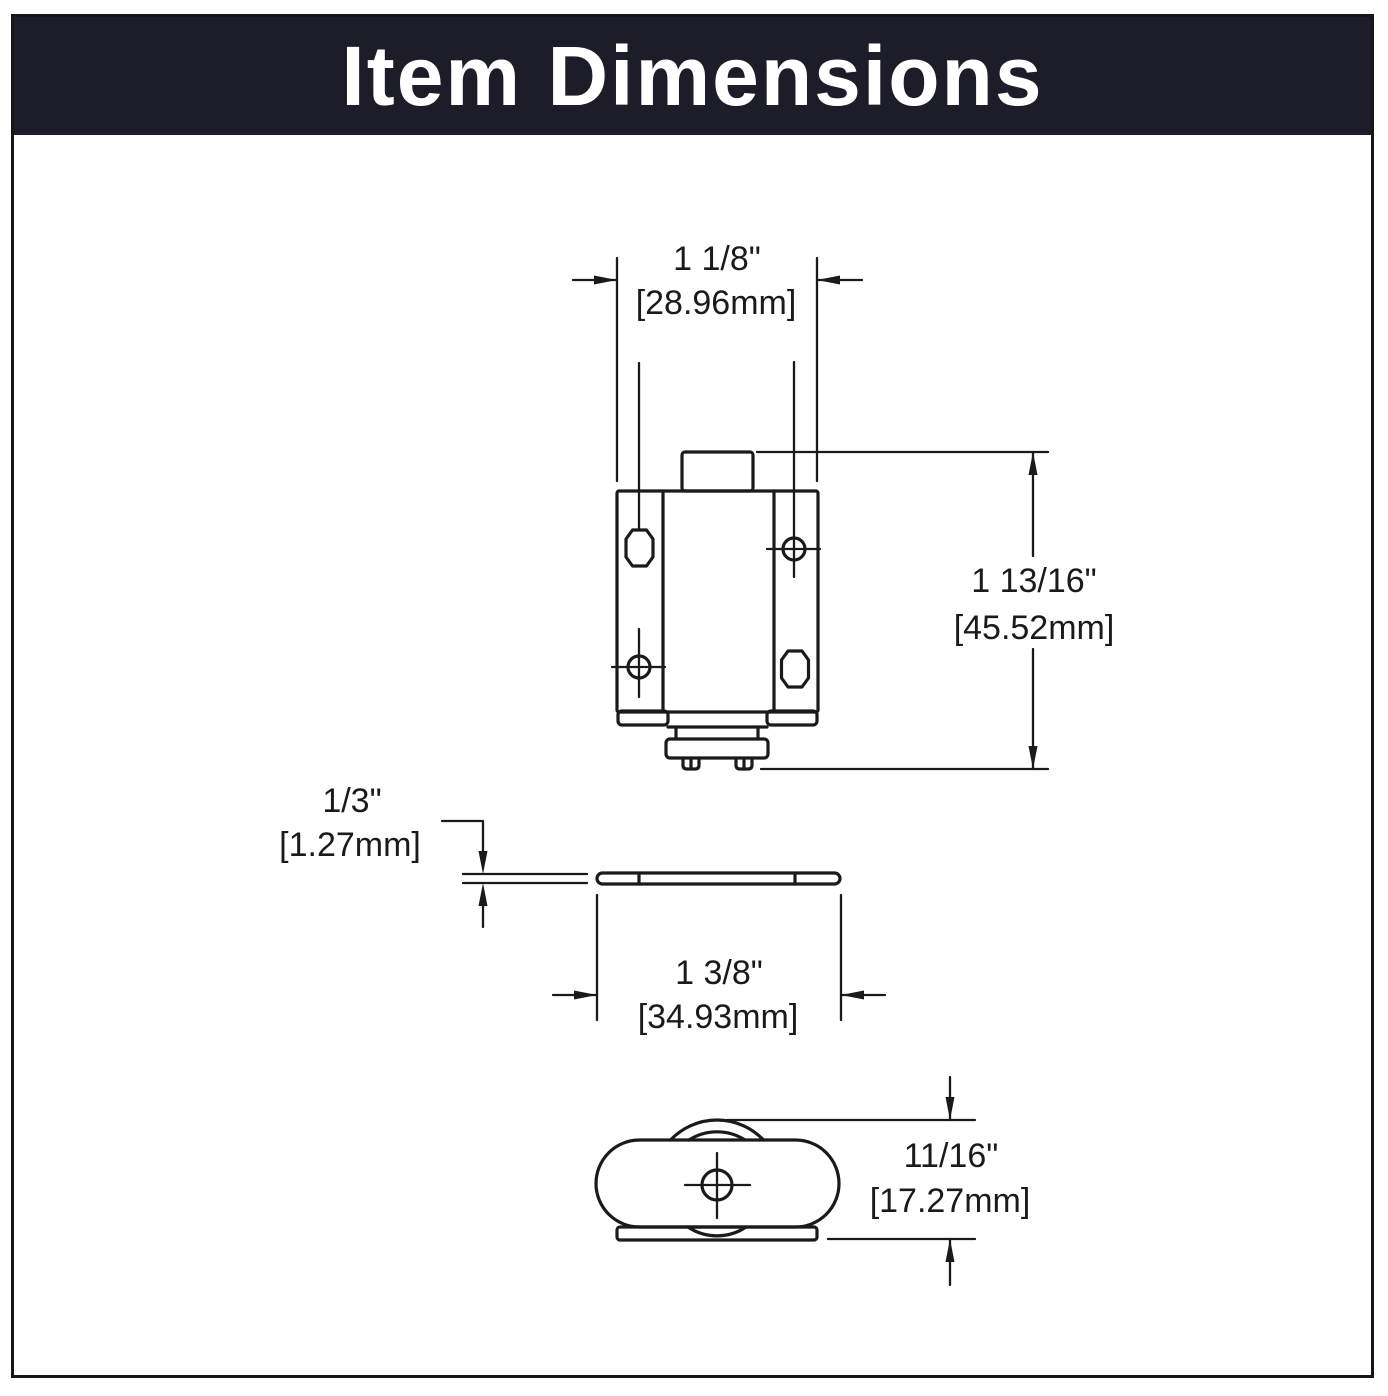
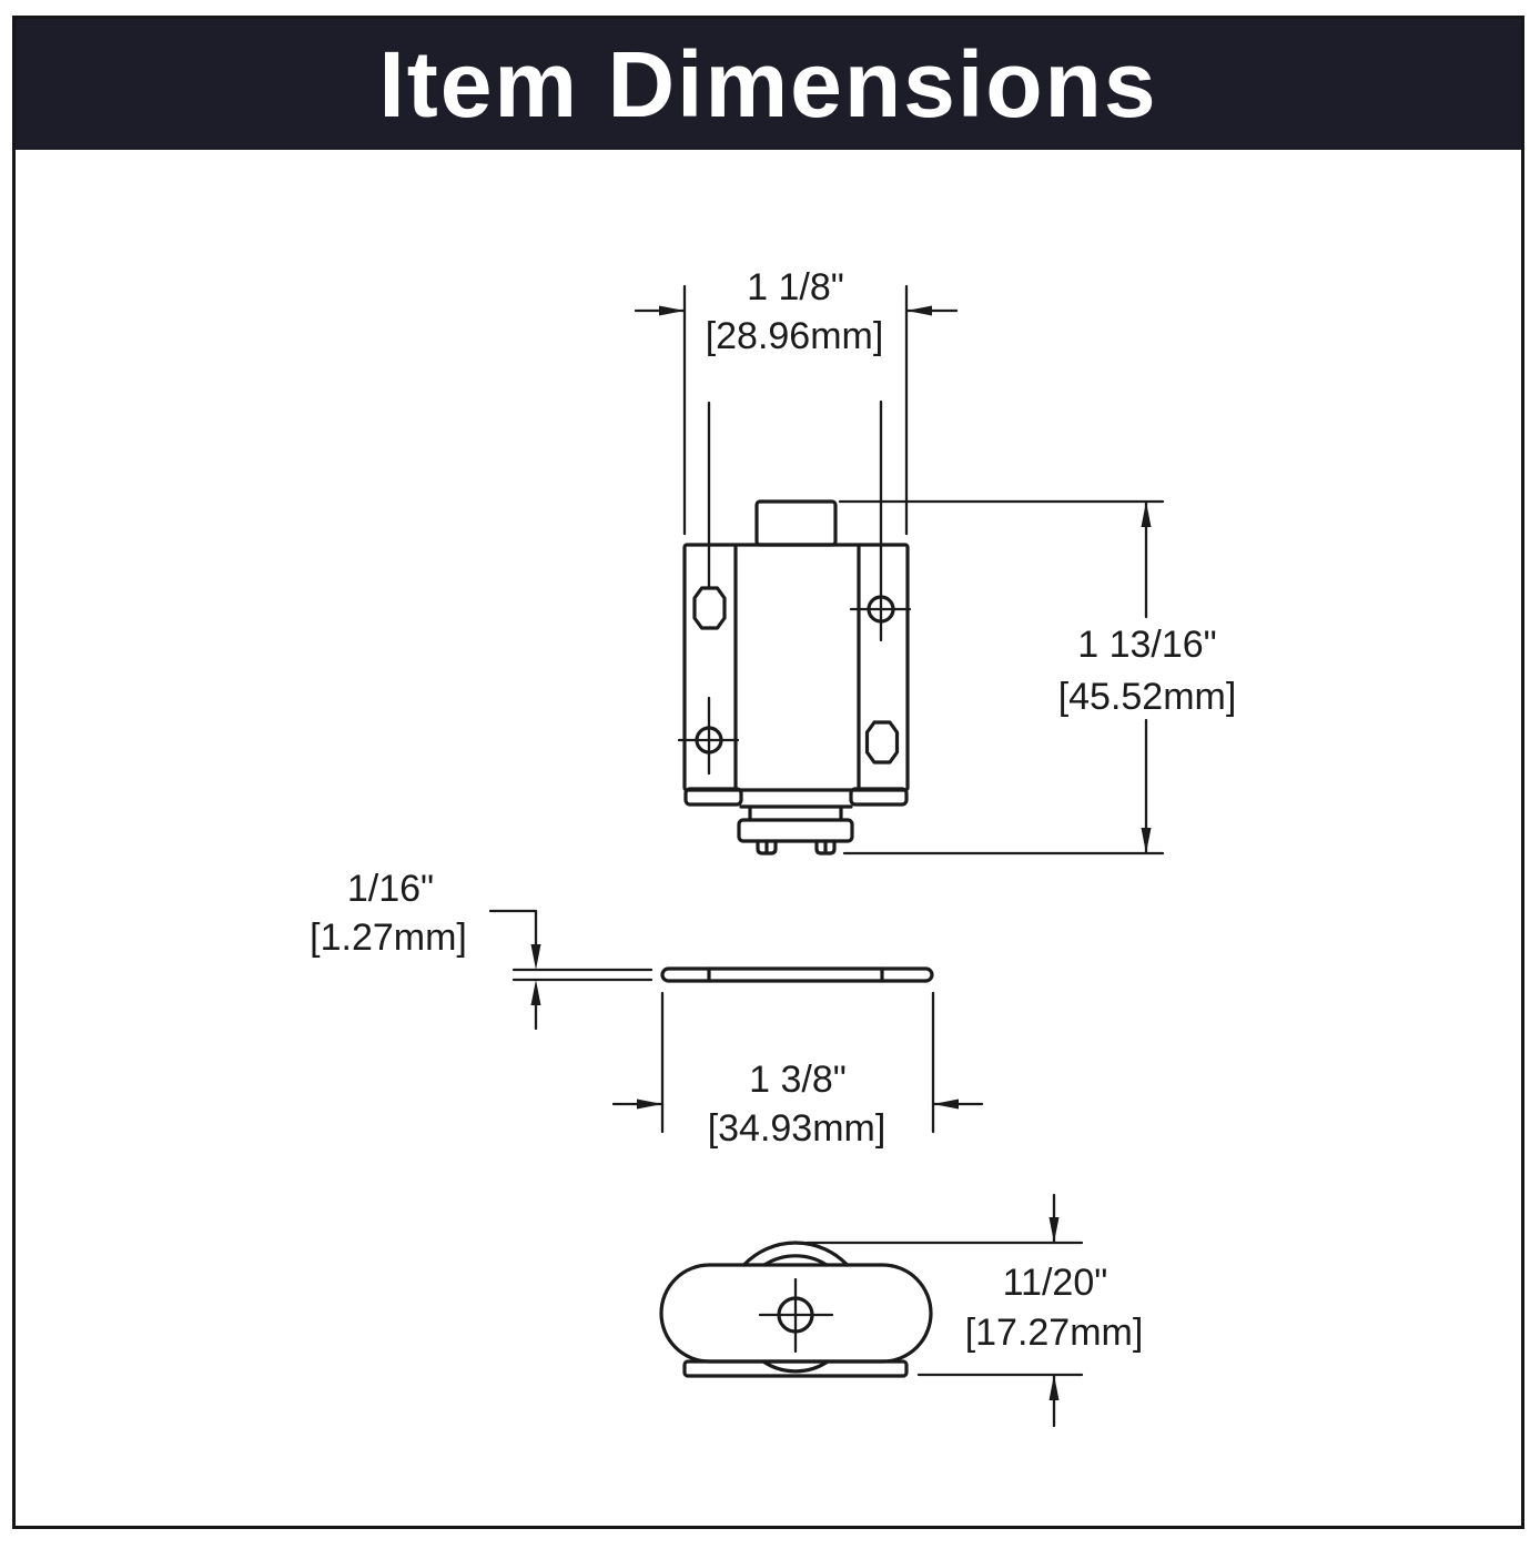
  Item Dimensions
  1 1/8"
  [28.96mm]
  1 13/16"
  [45.52mm]
- 1/3"
+ 1/16"
  [1.27mm]
  1 3/8"
  [34.93mm]
- 11/16"
+ 11/20"
  [17.27mm]
